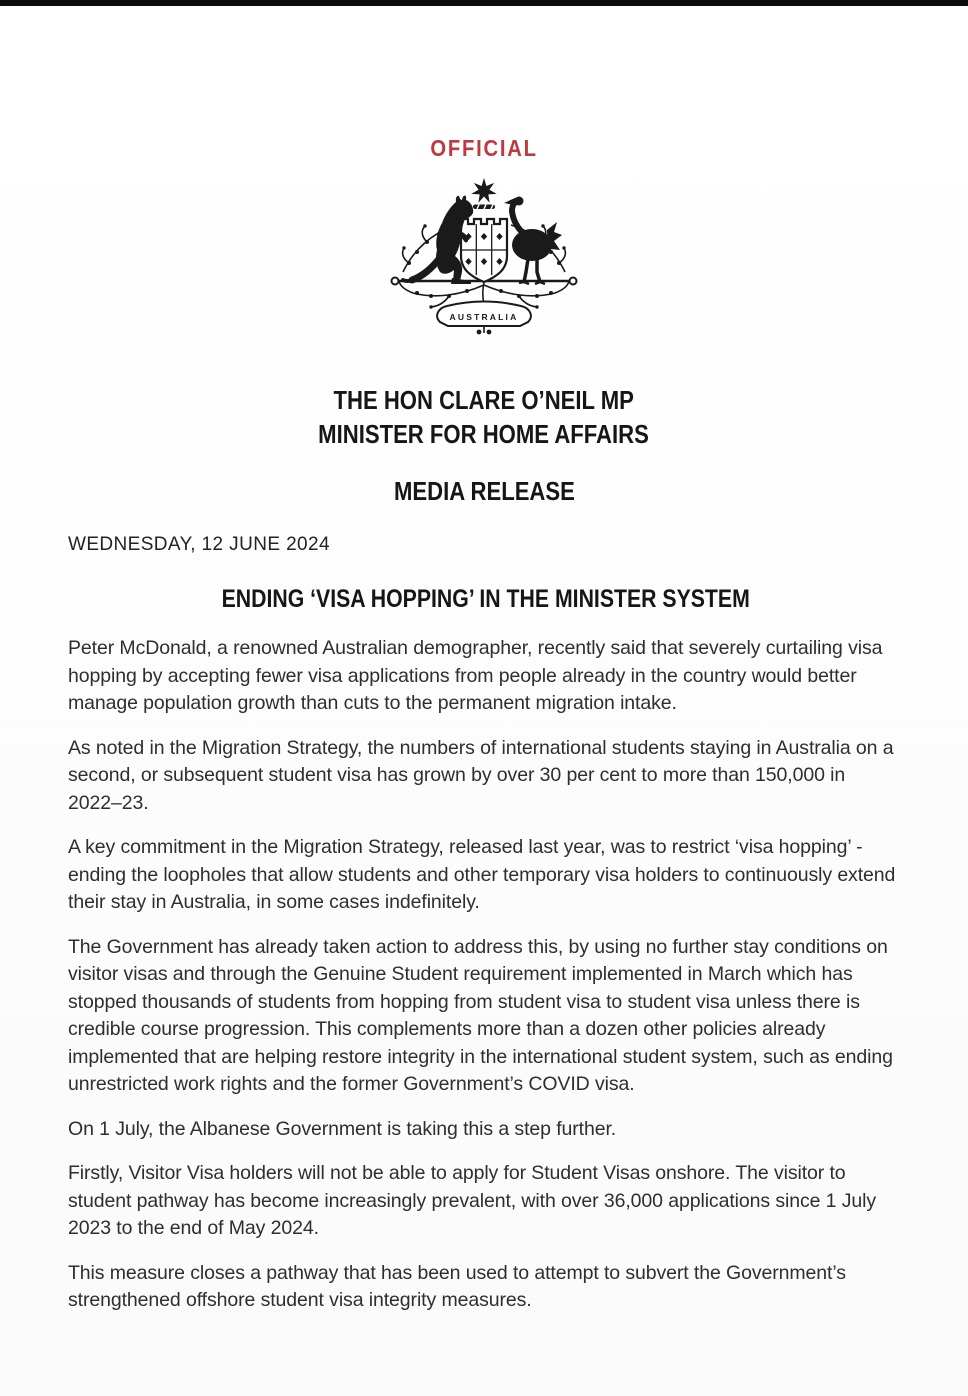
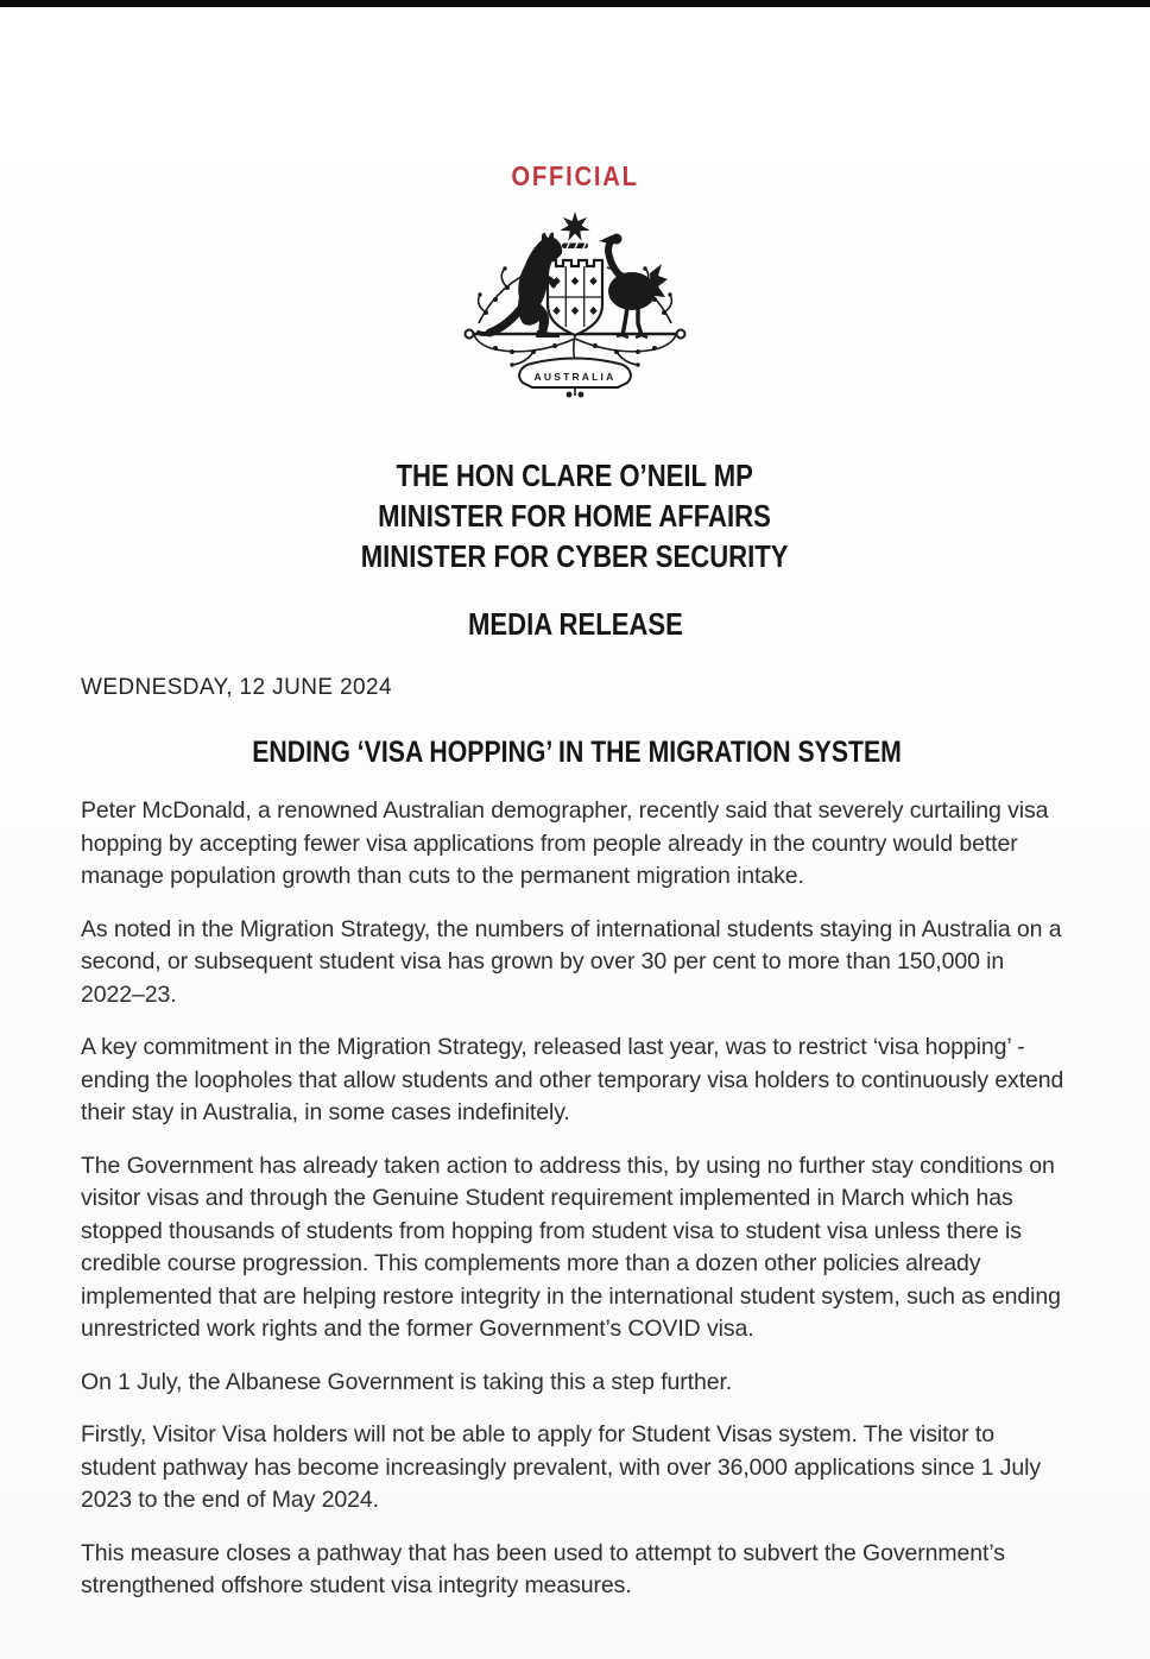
  OFFICIAL
  AUSTRALIA
  THE HON CLARE O’NEIL MP
  MINISTER FOR HOME AFFAIRS
+ MINISTER FOR CYBER SECURITY
  MEDIA RELEASE
  WEDNESDAY, 12 JUNE 2024
- ENDING ‘VISA HOPPING’ IN THE MINISTER SYSTEM
+ ENDING ‘VISA HOPPING’ IN THE MIGRATION SYSTEM
  Peter McDonald, a renowned Australian demographer, recently said that severely curtailing visa hopping by accepting fewer visa applications from people already in the country would better manage population growth than cuts to the permanent migration intake.
  As noted in the Migration Strategy, the numbers of international students staying in Australia on a second, or subsequent student visa has grown by over 30 per cent to more than 150,000 in 2022–23.
  A key commitment in the Migration Strategy, released last year, was to restrict ‘visa hopping’ - ending the loopholes that allow students and other temporary visa holders to continuously extend their stay in Australia, in some cases indefinitely.
  The Government has already taken action to address this, by using no further stay conditions on visitor visas and through the Genuine Student requirement implemented in March which has stopped thousands of students from hopping from student visa to student visa unless there is credible course progression. This complements more than a dozen other policies already implemented that are helping restore integrity in the international student system, such as ending unrestricted work rights and the former Government’s COVID visa.
  On 1 July, the Albanese Government is taking this a step further.
- Firstly, Visitor Visa holders will not be able to apply for Student Visas onshore. The visitor to student pathway has become increasingly prevalent, with over 36,000 applications since 1 July 2023 to the end of May 2024.
+ Firstly, Visitor Visa holders will not be able to apply for Student Visas system. The visitor to student pathway has become increasingly prevalent, with over 36,000 applications since 1 July 2023 to the end of May 2024.
  This measure closes a pathway that has been used to attempt to subvert the Government’s strengthened offshore student visa integrity measures.
